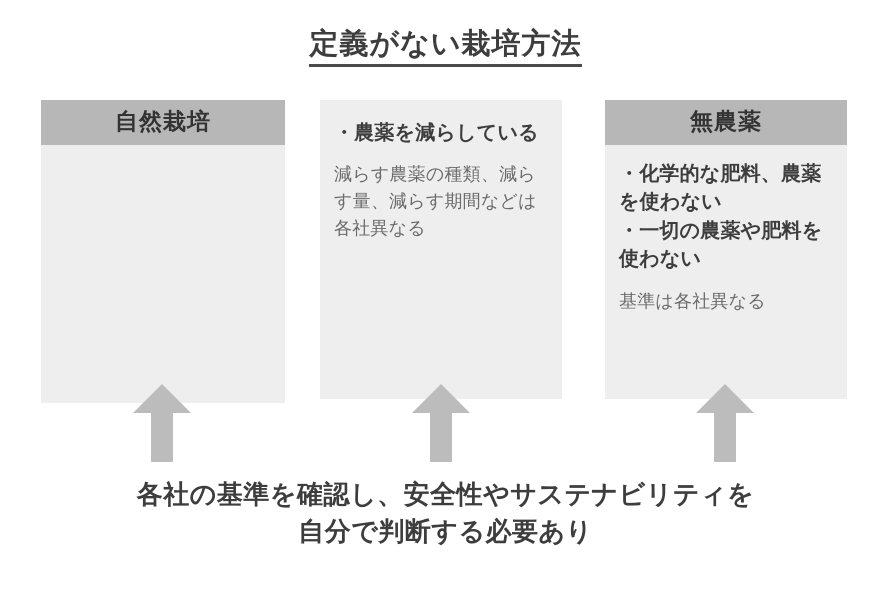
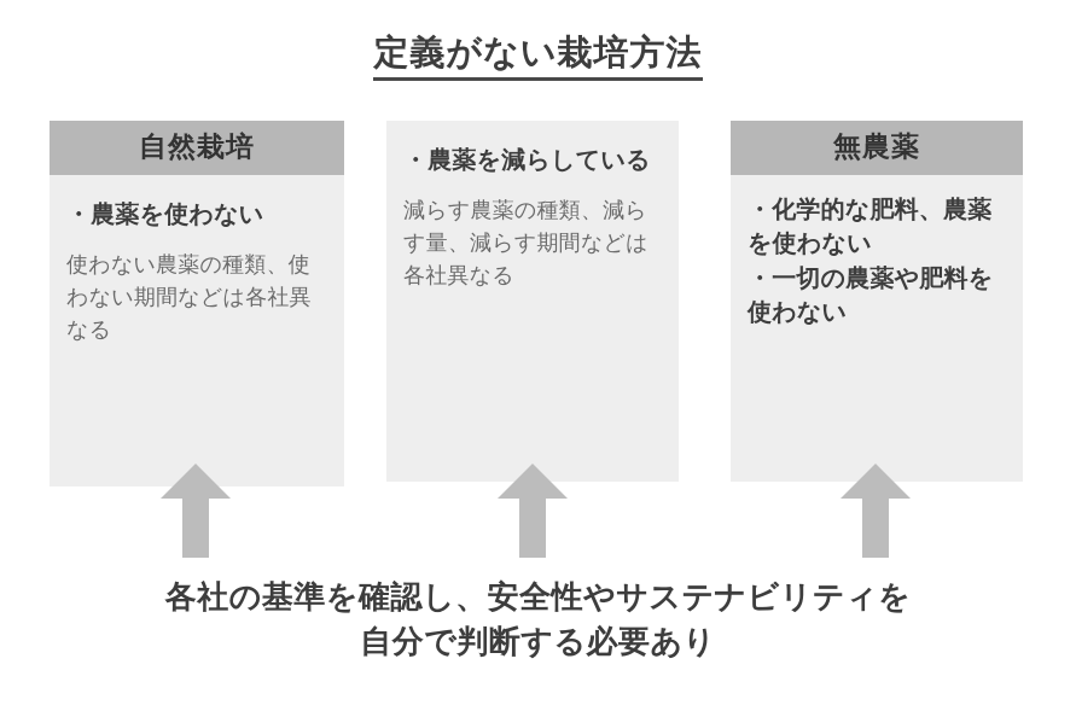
  定義がない栽培方法
  自然栽培
+ ・農薬を使わない
+ 使わない農薬の種類、使わない期間などは各社異なる
  ・農薬を減らしている
  減らす農薬の種類、減らす量、減らす期間などは各社異なる
  無農薬
  ・化学的な肥料、農薬を使わない
  ・一切の農薬や肥料を使わない
- 基準は各社異なる
  各社の基準を確認し、安全性やサステナビリティを
  自分で判断する必要あり
